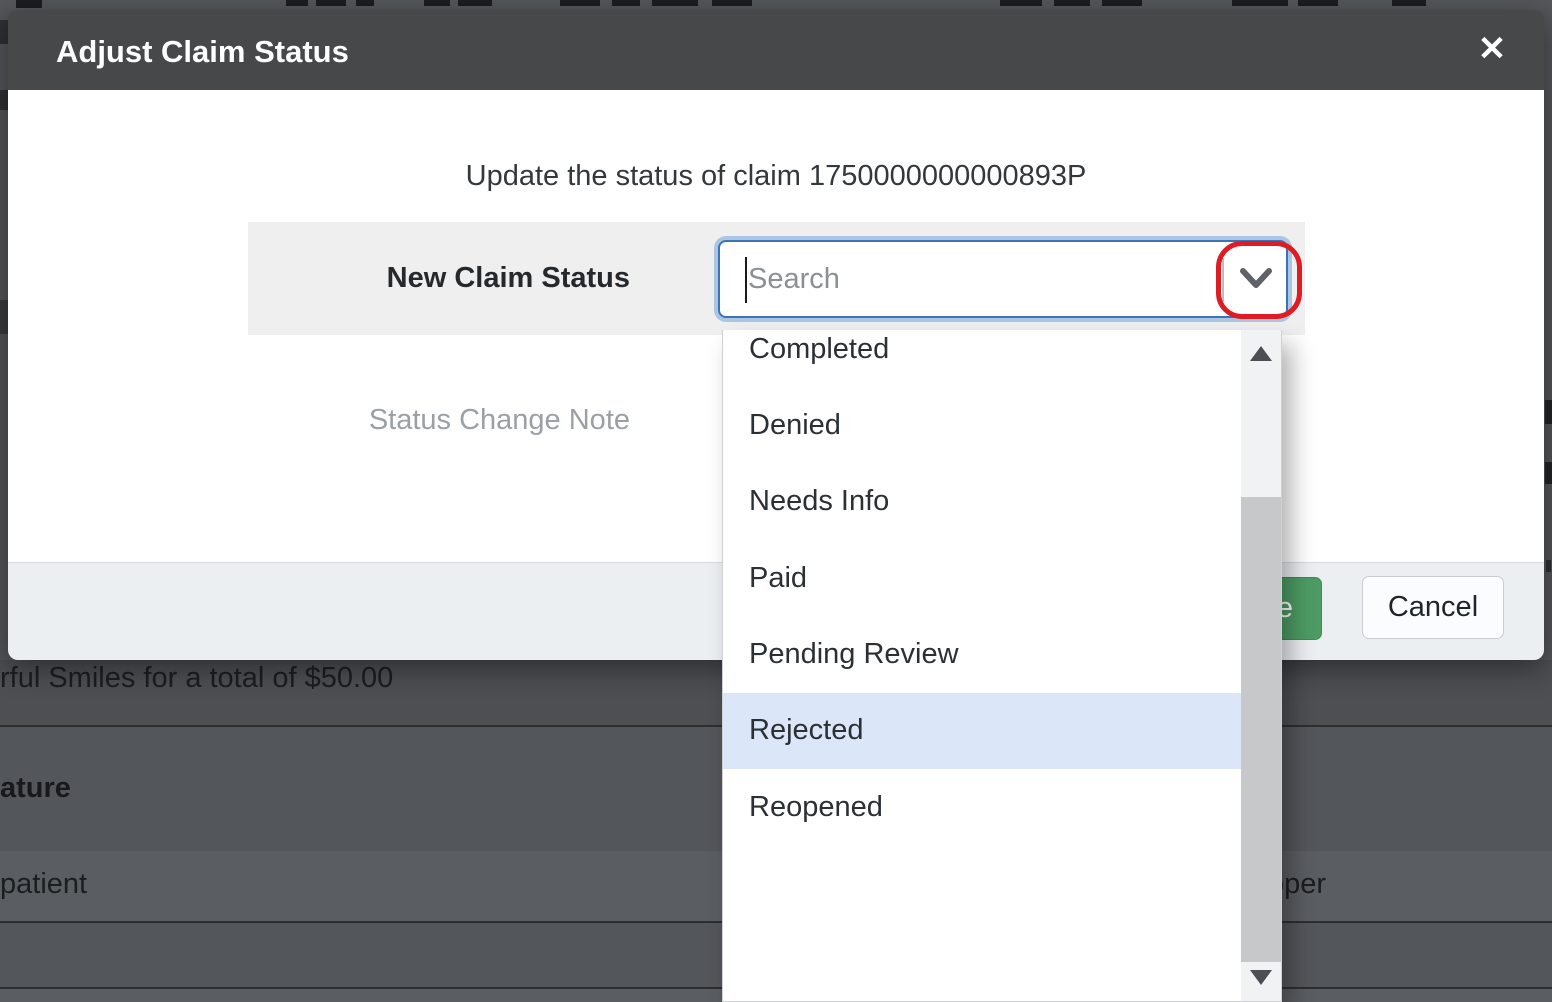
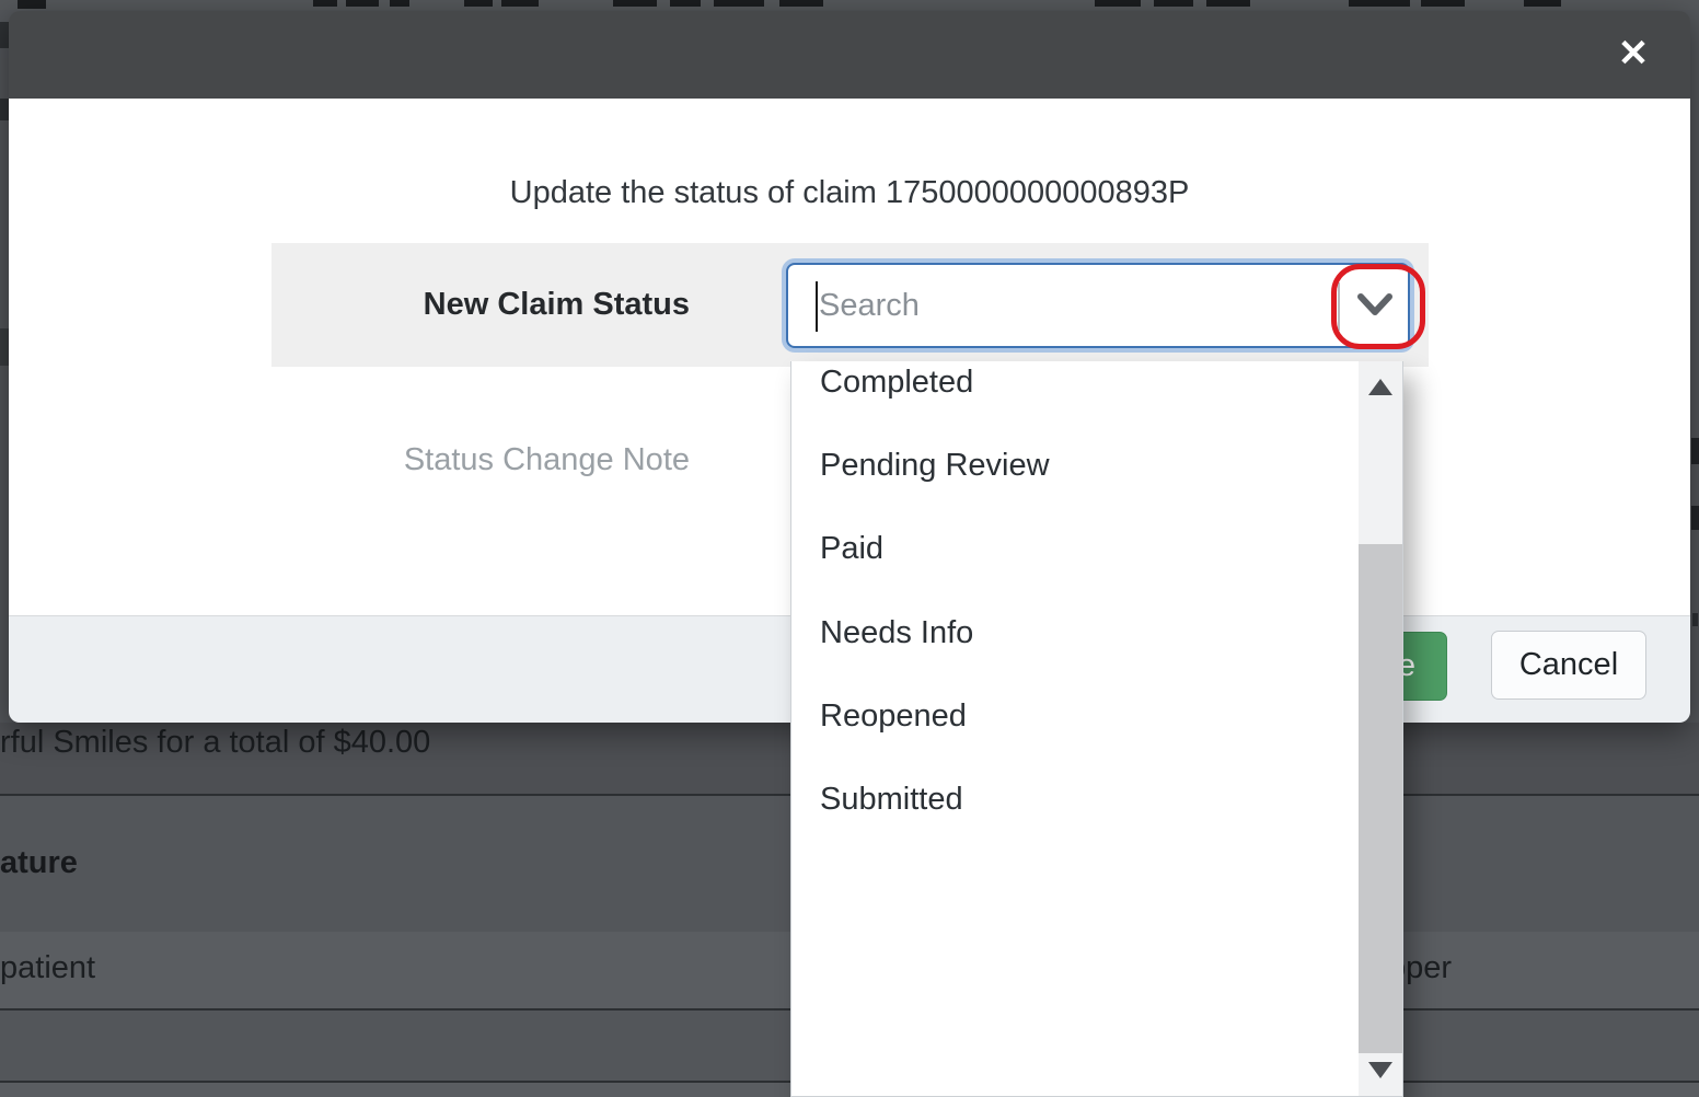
- rful Smiles for a total of $50.00
+ rful Smiles for a total of $40.00
  ature
  patient
  per
- Adjust Claim Status
  ✕
  Update the status of claim 1750000000000893P
  New Claim Status
  Status Change Note
  Search
  e
  Cancel
  Completed
- Denied
- Needs Info
+ Pending Review
  Paid
- Pending Review
+ Needs Info
- Rejected
  Reopened
+ Submitted
